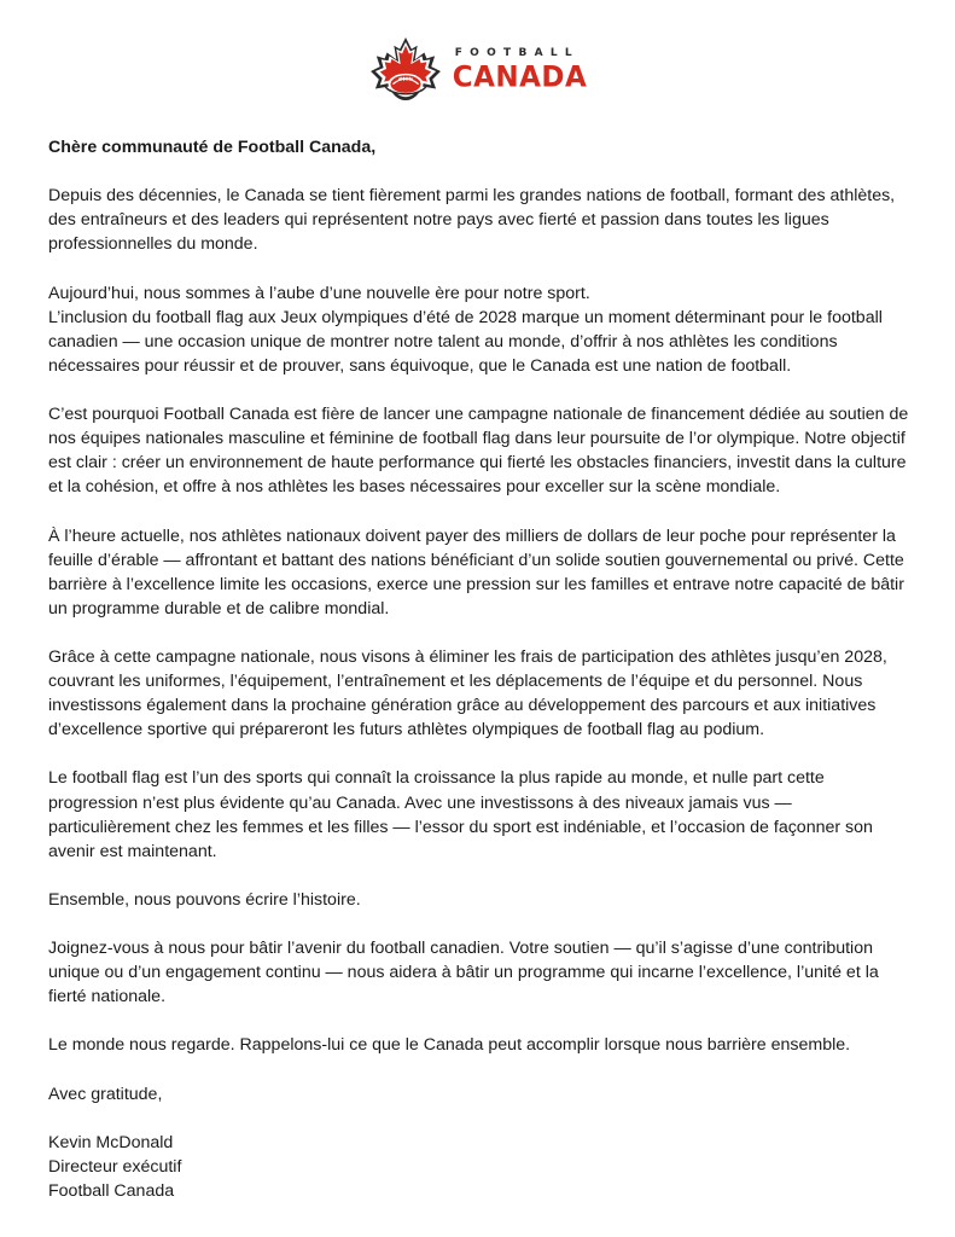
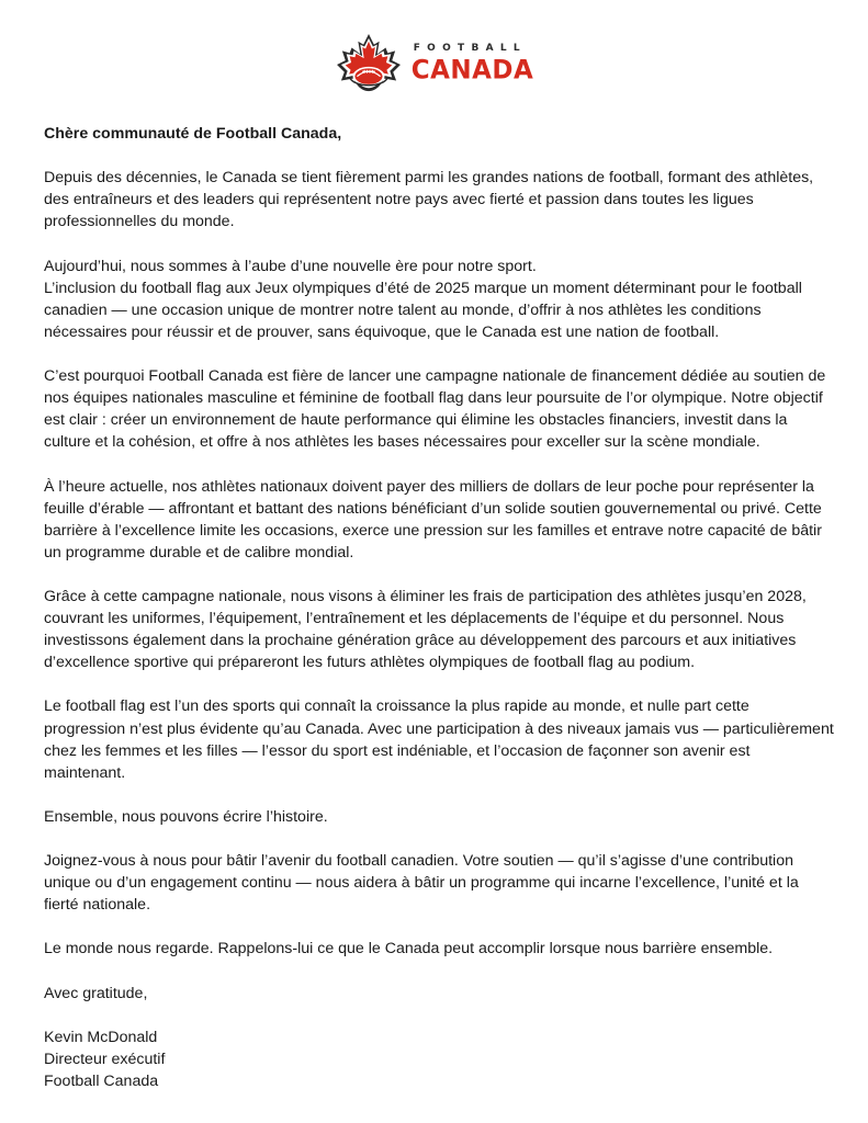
  FOOTBALL
  CANADA
  Chère communauté de Football Canada,
  Depuis des décennies, le Canada se tient fièrement parmi les grandes nations de football, formant des athlètes, des entraîneurs et des leaders qui représentent notre pays avec fierté et passion dans toutes les ligues professionnelles du monde.
  Aujourd’hui, nous sommes à l’aube d’une nouvelle ère pour notre sport.
- L’inclusion du football flag aux Jeux olympiques d’été de 2028 marque un moment déterminant pour le football canadien — une occasion unique de montrer notre talent au monde, d’offrir à nos athlètes les conditions nécessaires pour réussir et de prouver, sans équivoque, que le Canada est une nation de football.
+ L’inclusion du football flag aux Jeux olympiques d’été de 2025 marque un moment déterminant pour le football canadien — une occasion unique de montrer notre talent au monde, d’offrir à nos athlètes les conditions nécessaires pour réussir et de prouver, sans équivoque, que le Canada est une nation de football.
- C’est pourquoi Football Canada est fière de lancer une campagne nationale de financement dédiée au soutien de nos équipes nationales masculine et féminine de football flag dans leur poursuite de l’or olympique. Notre objectif est clair : créer un environnement de haute performance qui fierté les obstacles financiers, investit dans la culture et la cohésion, et offre à nos athlètes les bases nécessaires pour exceller sur la scène mondiale.
+ C’est pourquoi Football Canada est fière de lancer une campagne nationale de financement dédiée au soutien de nos équipes nationales masculine et féminine de football flag dans leur poursuite de l’or olympique. Notre objectif est clair : créer un environnement de haute performance qui élimine les obstacles financiers, investit dans la culture et la cohésion, et offre à nos athlètes les bases nécessaires pour exceller sur la scène mondiale.
  À l’heure actuelle, nos athlètes nationaux doivent payer des milliers de dollars de leur poche pour représenter la feuille d’érable — affrontant et battant des nations bénéficiant d’un solide soutien gouvernemental ou privé. Cette barrière à l’excellence limite les occasions, exerce une pression sur les familles et entrave notre capacité de bâtir un programme durable et de calibre mondial.
  Grâce à cette campagne nationale, nous visons à éliminer les frais de participation des athlètes jusqu’en 2028, couvrant les uniformes, l’équipement, l’entraînement et les déplacements de l’équipe et du personnel. Nous investissons également dans la prochaine génération grâce au développement des parcours et aux initiatives d’excellence sportive qui prépareront les futurs athlètes olympiques de football flag au podium.
- Le football flag est l’un des sports qui connaît la croissance la plus rapide au monde, et nulle part cette progression n’est plus évidente qu’au Canada. Avec une investissons à des niveaux jamais vus — particulièrement chez les femmes et les filles — l’essor du sport est indéniable, et l’occasion de façonner son avenir est maintenant.
+ Le football flag est l’un des sports qui connaît la croissance la plus rapide au monde, et nulle part cette progression n’est plus évidente qu’au Canada. Avec une participation à des niveaux jamais vus — particulièrement chez les femmes et les filles — l’essor du sport est indéniable, et l’occasion de façonner son avenir est maintenant.
  Ensemble, nous pouvons écrire l’histoire.
  Joignez-vous à nous pour bâtir l’avenir du football canadien. Votre soutien — qu’il s’agisse d’une contribution unique ou d’un engagement continu — nous aidera à bâtir un programme qui incarne l’excellence, l’unité et la fierté nationale.
  Le monde nous regarde. Rappelons-lui ce que le Canada peut accomplir lorsque nous barrière ensemble.
  Avec gratitude,
  Kevin McDonald
  Directeur exécutif
  Football Canada
